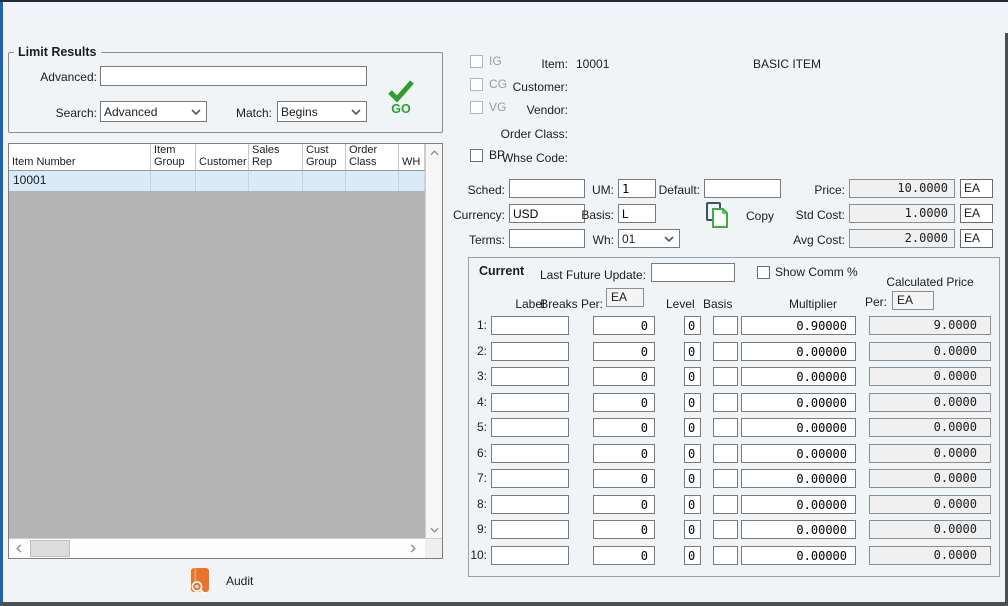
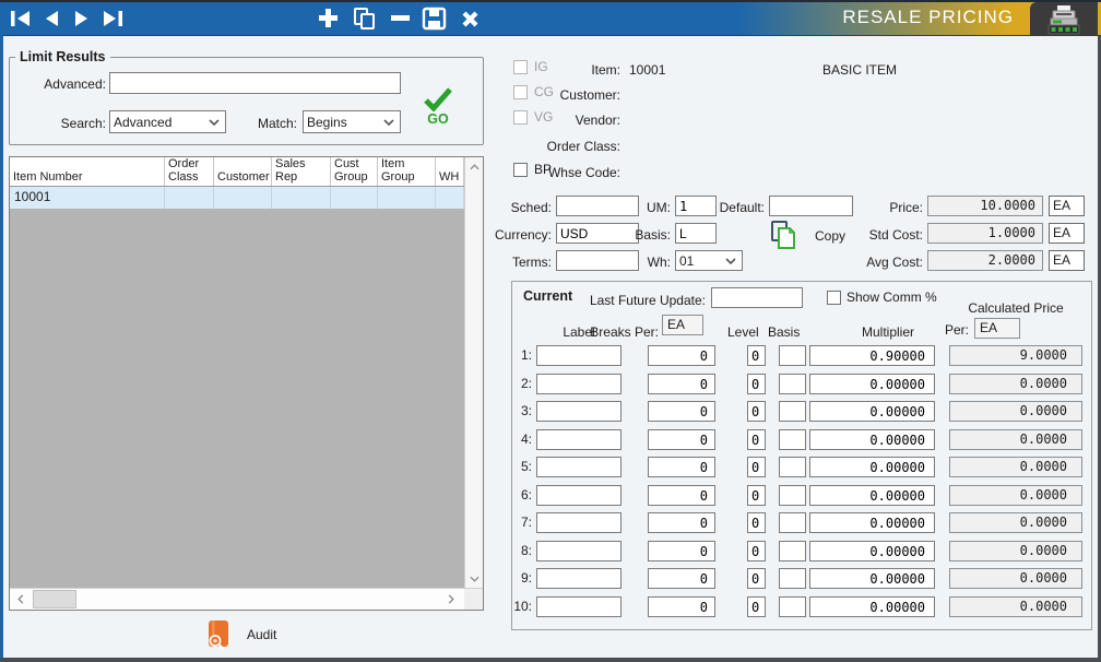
+ RESALE PRICING
  Limit Results
  Advanced:
  Search:
  Advanced
  Match:
  Begins
  GO
  Item Number
- Item Group
+ Order Class
  Customer
  Sales Rep
  Cust Group
- Order Class
+ Item Group
  WH
  10001
  Audit
  IG
  CG
  VG
  BP
  Item:
  10001
  BASIC ITEM
  Customer:
  Vendor:
  Order Class:
  Whse Code:
  Sched:
  UM:
  1
  Default:
  Price:
  10.0000
  EA
  Currency:
  USD
  Basis:
  L
  Copy
  Std Cost:
  1.0000
  EA
  Terms:
  Wh:
  01
  Avg Cost:
  2.0000
  EA
  Current
  Last Future Update:
  Show Comm %
  Calculated Price
  Per:
  EA
  Label
  Breaks Per:
  EA
  Level
  Basis
  Multiplier
  1:
  0
  0
  0.90000
  9.0000
  2:
  0
  0
  0.00000
  0.0000
  3:
  0
  0
  0.00000
  0.0000
  4:
  0
  0
  0.00000
  0.0000
  5:
  0
  0
  0.00000
  0.0000
  6:
  0
  0
  0.00000
  0.0000
  7:
  0
  0
  0.00000
  0.0000
  8:
  0
  0
  0.00000
  0.0000
  9:
  0
  0
  0.00000
  0.0000
  10:
  0
  0
  0.00000
  0.0000
